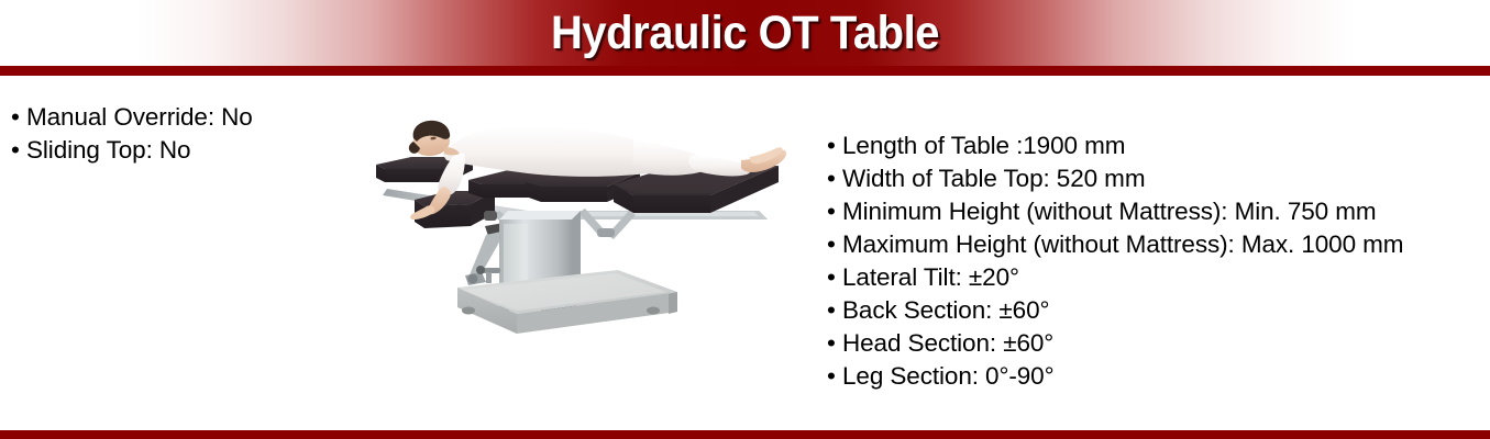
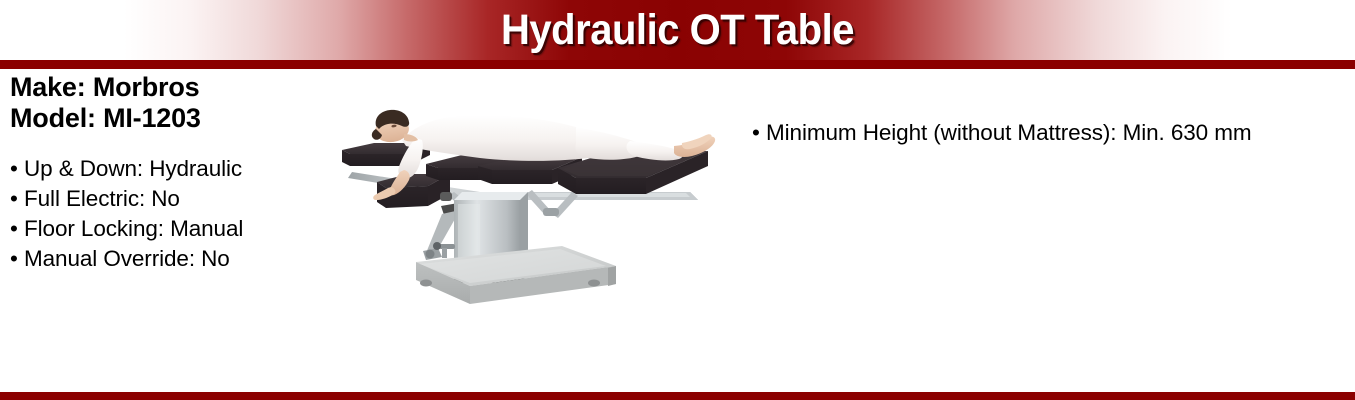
  Hydraulic OT Table
+ Make: Morbros
+ Model: MI-1203
+ • Up & Down: Hydraulic
+ • Full Electric: No
+ • Floor Locking: Manual
  • Manual Override: No
- • Sliding Top: No
- • Length of Table :1900 mm
- • Width of Table Top: 520 mm
- • Minimum Height (without Mattress): Min. 750 mm
+ • Minimum Height (without Mattress): Min. 630 mm
- • Maximum Height (without Mattress): Max. 1000 mm
- • Lateral Tilt: ±20°
- • Back Section: ±60°
- • Head Section: ±60°
- • Leg Section: 0°-90°
